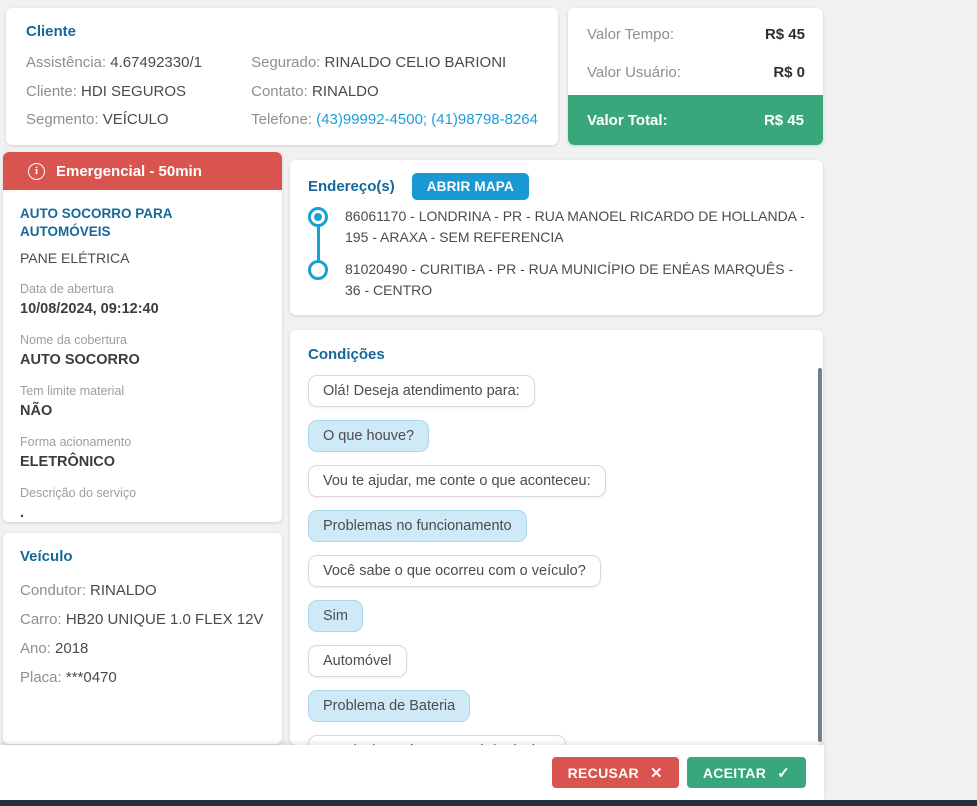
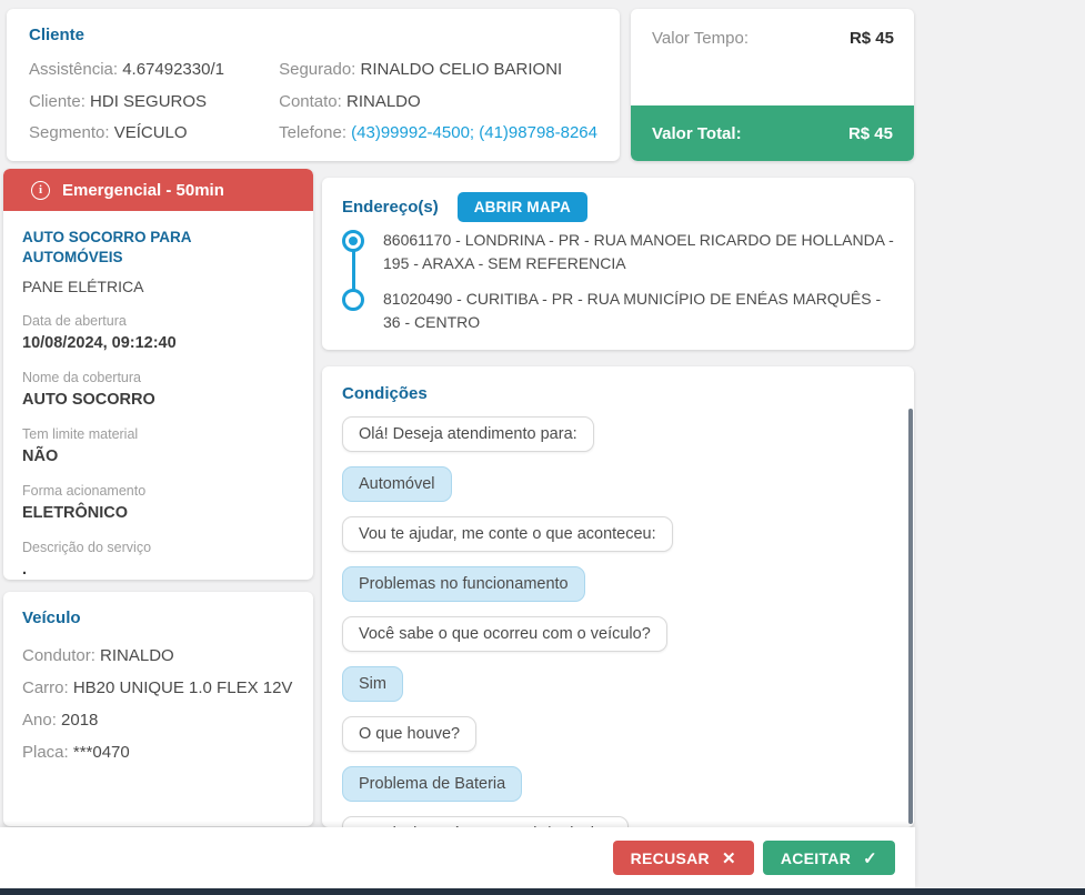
  Cliente
  Assistência: 4.67492330/1
  Cliente: HDI SEGUROS
  Segmento: VEÍCULO
  Segurado: RINALDO CELIO BARIONI
  Contato: RINALDO
  Telefone: (43)99992-4500; (41)98798-8264
  Valor Tempo:
  R$ 45
- Valor Usuário:
- R$ 0
  Valor Total:
  R$ 45
  i
  Emergencial - 50min
  AUTO SOCORRO PARA AUTOMÓVEIS
  PANE ELÉTRICA
  Data de abertura
  10/08/2024, 09:12:40
  Nome da cobertura
  AUTO SOCORRO
  Tem limite material
  NÃO
  Forma acionamento
  ELETRÔNICO
  Descrição do serviço
  .
  Veículo
  Condutor: RINALDO
  Carro: HB20 UNIQUE 1.0 FLEX 12V
  Ano: 2018
  Placa: ***0470
  Endereço(s)
  ABRIR MAPA
  86061170 - LONDRINA - PR - RUA MANOEL RICARDO DE HOLLANDA - 195 - ARAXA - SEM REFERENCIA
  81020490 - CURITIBA - PR - RUA MUNICÍPIO DE ENÉAS MARQUÊS - 36 - CENTRO
  Condições
  Olá! Deseja atendimento para:
- O que houve?
+ Automóvel
  Vou te ajudar, me conte o que aconteceu:
  Problemas no funcionamento
  Você sabe o que ocorreu com o veículo?
  Sim
- Automóvel
+ O que houve?
  Problema de Bateria
  RECUSAR
  ✕
  ACEITAR
  ✓
